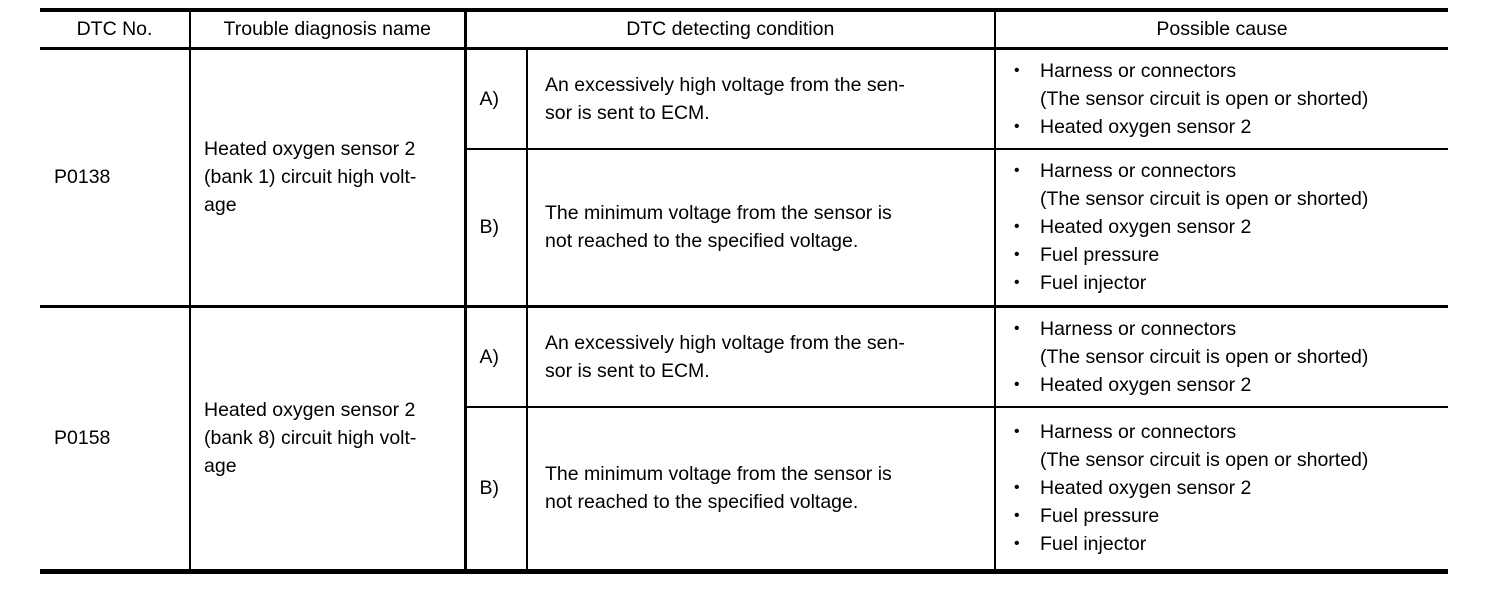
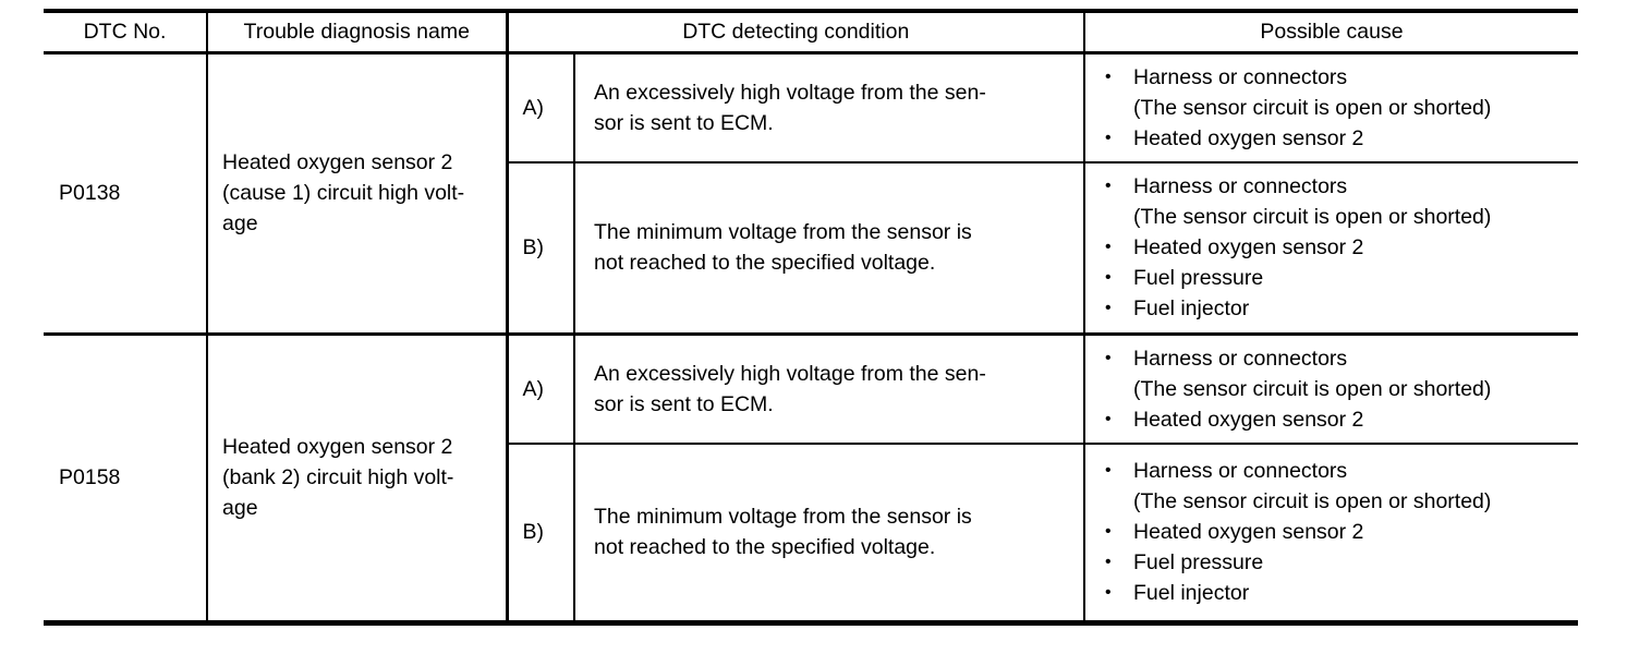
  DTC No.	Trouble diagnosis name	DTC detecting condition	Possible cause
- P0138	Heated oxygen sensor 2 (bank 1) circuit high volt- age	A)	An excessively high voltage from the sen- sor is sent to ECM.	• Harness or connectors (The sensor circuit is open or shorted) • Heated oxygen sensor 2
+ P0138	Heated oxygen sensor 2 (cause 1) circuit high volt- age	A)	An excessively high voltage from the sen- sor is sent to ECM.	• Harness or connectors (The sensor circuit is open or shorted) • Heated oxygen sensor 2
  B)	The minimum voltage from the sensor is not reached to the specified voltage.	• Harness or connectors (The sensor circuit is open or shorted) • Heated oxygen sensor 2 • Fuel pressure • Fuel injector
- P0158	Heated oxygen sensor 2 (bank 8) circuit high volt- age	A)	An excessively high voltage from the sen- sor is sent to ECM.	• Harness or connectors (The sensor circuit is open or shorted) • Heated oxygen sensor 2
+ P0158	Heated oxygen sensor 2 (bank 2) circuit high volt- age	A)	An excessively high voltage from the sen- sor is sent to ECM.	• Harness or connectors (The sensor circuit is open or shorted) • Heated oxygen sensor 2
  B)	The minimum voltage from the sensor is not reached to the specified voltage.	• Harness or connectors (The sensor circuit is open or shorted) • Heated oxygen sensor 2 • Fuel pressure • Fuel injector
